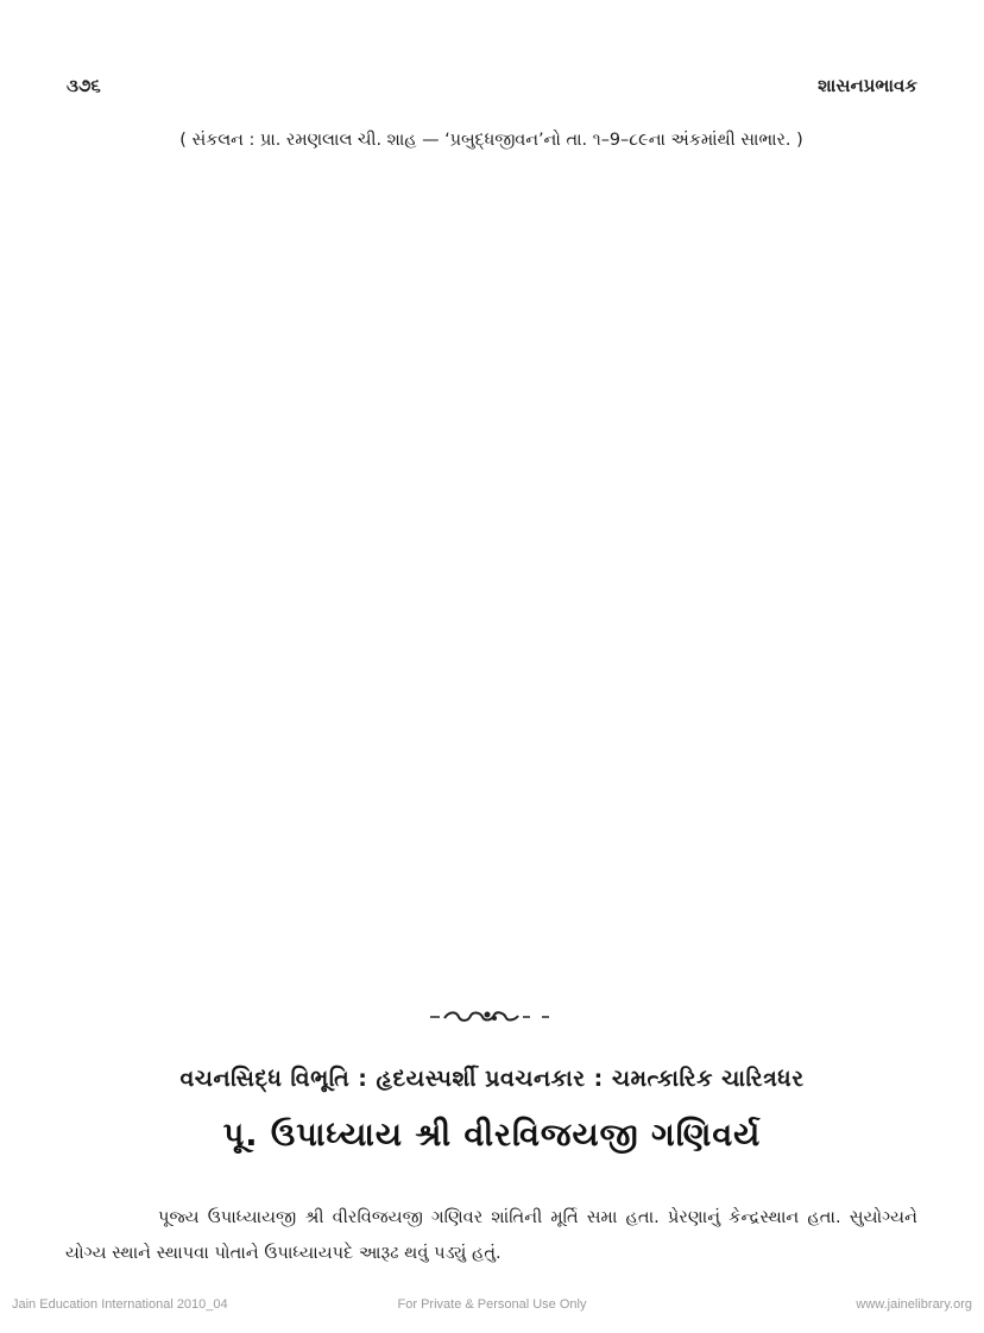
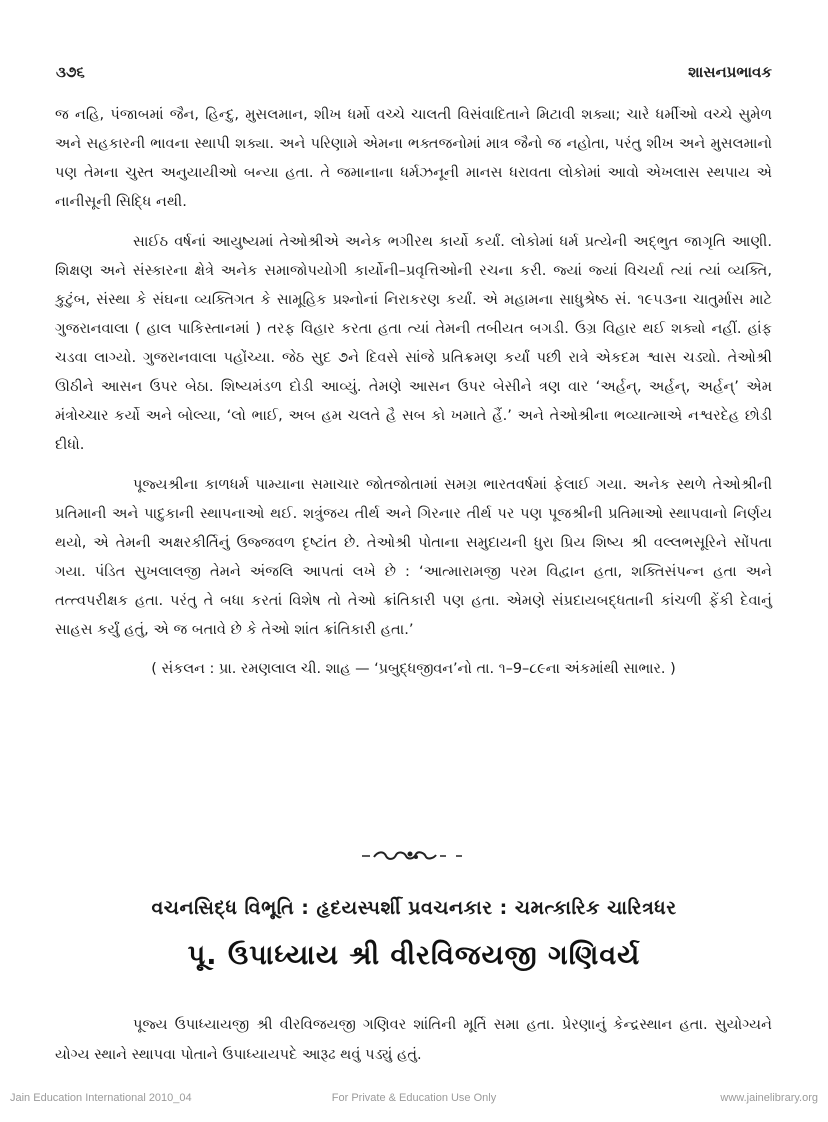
  ૩૭૬
  શાસનપ્રભાવક
+ જ નહિ, પંજાબમાં જૈન, હિન્દુ, મુસલમાન, શીખ ધર્મો વચ્ચે ચાલતી વિસંવાદિતાને મિટાવી શક્યા; ચારે ધર્મીઓ વચ્ચે સુમેળ અને સહકારની ભાવના સ્થાપી શક્યા. અને પરિણામે એમના ભક્તજનોમાં માત્ર જૈનો જ નહોતા, પરંતુ શીખ અને મુસલમાનો પણ તેમના ચુસ્ત અનુયાયીઓ બન્યા હતા. તે જમાનાના ધર્મઝનૂની માનસ ધરાવતા લોકોમાં આવો એખલાસ સ્થપાય એ નાનીસૂની સિદ્ધિ નથી.
+ સાઈઠ વર્ષનાં આયુષ્યમાં તેઓશ્રીએ અનેક ભગીરથ કાર્યો કર્યાં. લોકોમાં ધર્મ પ્રત્યેની અદ્ભુત જાગૃતિ આણી. શિક્ષણ અને સંસ્કારના ક્ષેત્રે અનેક સમાજોપયોગી કાર્યોની–પ્રવૃત્તિઓની રચના કરી. જ્યાં જ્યાં વિચર્યા ત્યાં ત્યાં વ્યક્તિ, કુટુંબ, સંસ્થા કે સંઘના વ્યક્તિગત કે સામૂહિક પ્રશ્નોનાં નિરાકરણ કર્યાં. એ મહામના સાધુશ્રેષ્ઠ સં. ૧૯૫૩ના ચાતુર્માસ માટે ગુજરાનવાલા ( હાલ પાકિસ્તાનમાં ) તરફ વિહાર કરતા હતા ત્યાં તેમની તબીયત બગડી. ઉગ્ર વિહાર થઈ શક્યો નહીં. હાંફ ચડવા લાગ્યો. ગુજરાનવાલા પહોંચ્યા. જેઠ સુદ ૭ને દિવસે સાંજે પ્રતિક્રમણ કર્યાં પછી રાત્રે એકદમ શ્વાસ ચડ્યો. તેઓશ્રી ઊઠીને આસન ઉપર બેઠા. શિષ્યમંડળ દોડી આવ્યું. તેમણે આસન ઉપર બેસીને ત્રણ વાર ‘અર્હન્, અર્હન્, અર્હન્’ એમ મંત્રોચ્ચાર કર્યો અને બોલ્યા, ‘લો ભાઈ, અબ હમ ચલતે હૈ સબ કો ખમાતે હૈં.’ અને તેઓશ્રીના ભવ્યાત્માએ નશ્વરદેહ છોડી દીધો.
+ પૂજ્યશ્રીના કાળધર્મ પામ્યાના સમાચાર જોતજોતામાં સમગ્ર ભારતવર્ષમાં ફેલાઈ ગયા. અનેક સ્થળે તેઓશ્રીની પ્રતિમાની અને પાદુકાની સ્થાપનાઓ થઈ. શત્રુંજય તીર્થ અને ગિરનાર તીર્થ પર પણ પૂજશ્રીની પ્રતિમાઓ સ્થાપવાનો નિર્ણય થયો, એ તેમની અક્ષરકીર્તિનું ઉજ્જવળ દૃષ્ટાંત છે. તેઓશ્રી પોતાના સમુદાયની ધુરા પ્રિય શિષ્ય શ્રી વલ્લભસૂરિને સોંપતા ગયા. પંડિત સુખલાલજી તેમને અંજલિ આપતાં લખે છે : ‘આત્મારામજી પરમ વિદ્વાન હતા, શક્તિસંપન્ન હતા અને તત્ત્વપરીક્ષક હતા. પરંતુ તે બધા કરતાં વિશેષ તો તેઓ ક્રાંતિકારી પણ હતા. એમણે સંપ્રદાયબદ્ધતાની કાંચળી ફેંકી દેવાનું સાહસ કર્યું હતું, એ જ બતાવે છે કે તેઓ શાંત ક્રાંતિકારી હતા.’
  ( સંકલન : પ્રા. રમણલાલ ચી. શાહ — ‘પ્રબુદ્ધજીવન’નો તા. ૧–9–૮૯ના અંકમાંથી સાભાર. )
  વચનસિદ્ધ વિભૂતિ : હૃદયસ્પર્શી પ્રવચનકાર : ચમત્કારિક ચારિત્રધર
  પૂ. ઉપાધ્યાય શ્રી વીરવિજયજી ગણિવર્ય
  પૂજ્ય ઉપાધ્યાયજી શ્રી વીરવિજયજી ગણિવર શાંતિની મૂર્તિ સમા હતા. પ્રેરણાનું કેન્દ્રસ્થાન હતા. સુયોગ્યને યોગ્ય સ્થાને સ્થાપવા પોતાને ઉપાધ્યાયપદે આરૂઢ થવું પડ્યું હતું.
  Jain Education International 2010_04
- For Private & Personal Use Only
+ For Private & Education Use Only
  www.jainelibrary.org
